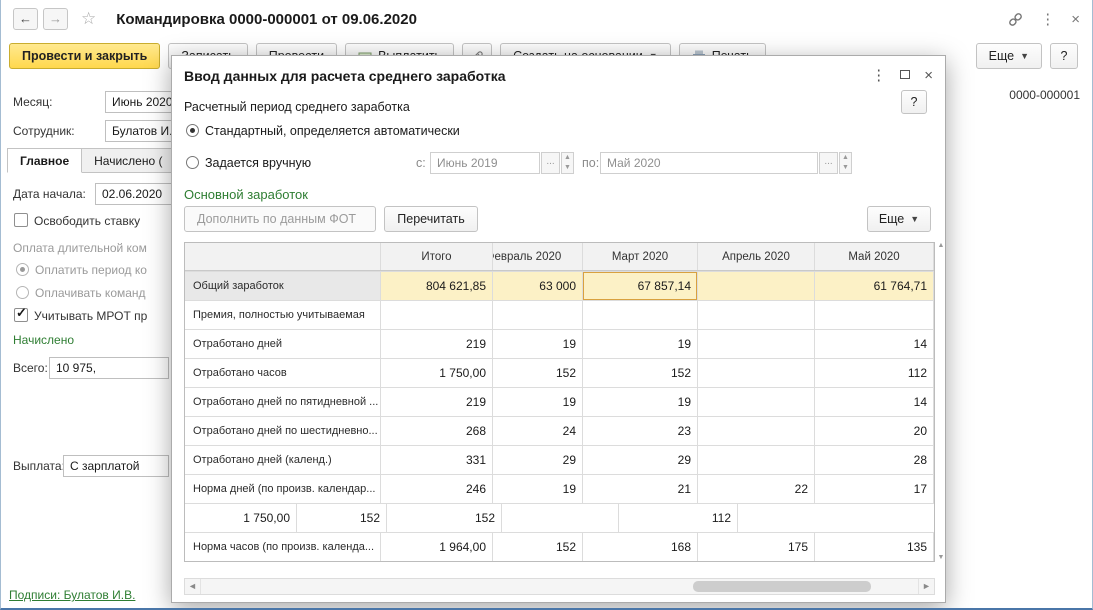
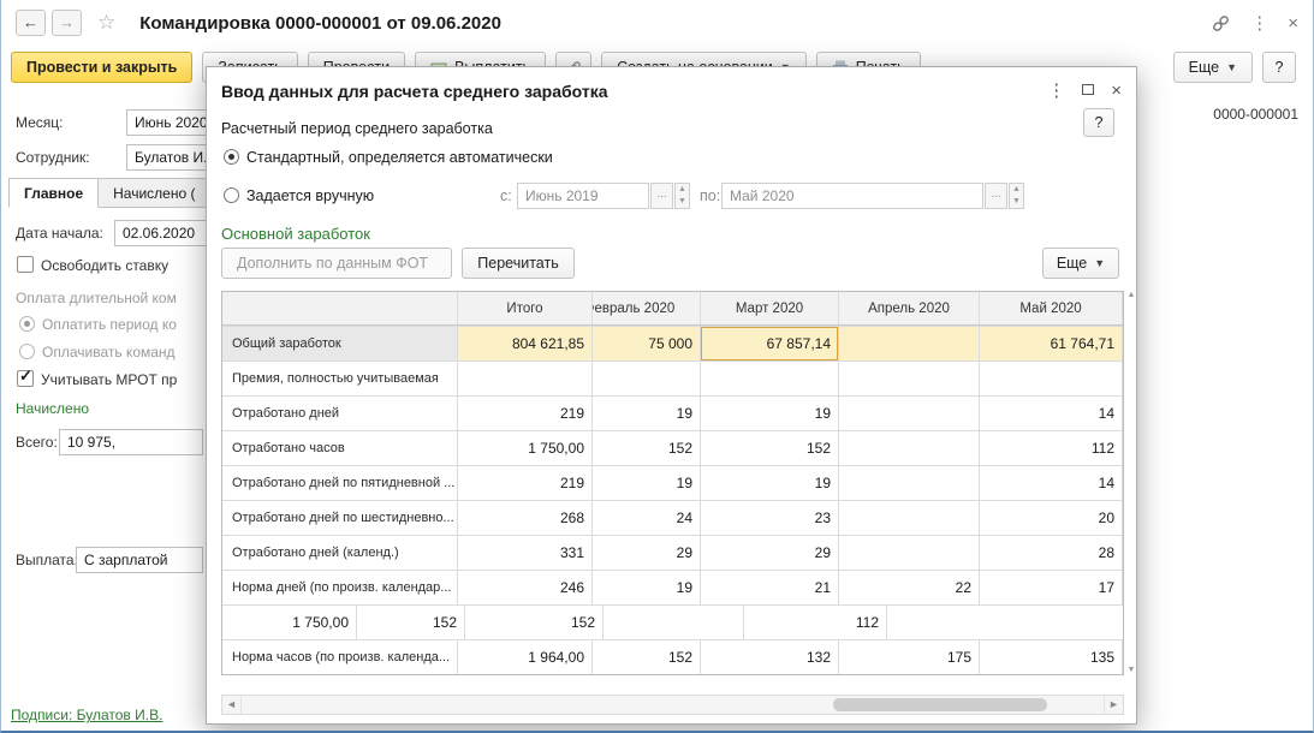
  ←
  →
  ☆
  Командировка 0000-000001 от 09.06.2020
  ⋮
  ×
  Провести и закрыть
  Еще
  ▼
  ?
  0000-000001
  Месяц:
  Июнь 2020
  Сотрудник:
  Булатов И
  Главное
  Начислено (
  Дата начала:
  02.06.2020
  Освободить ставку
  Оплата длительной ком
  Оплатить период ко
  Оплачивать команд
  ✓
  Учитывать МРОТ пр
  Начислено
  Всего:
  10 975,
  Выплата
  С зарплатой
  Подписи: Булатов И.В.
  Ввод данных для расчета среднего заработка
  ⋮
  ×
  Расчетный период среднего заработка
  ?
  Стандартный, определяется автоматически
  Задается вручную
  с:
  Июнь 2019
  ...
  по:
  Май 2020
  ...
  Основной заработок
  Дополнить по данным ФОТ
  Перечитать
  Еще
  ▼
  Итого
  евраль 2020
  Март 2020
  Апрель 2020
  Май 2020
  Общий заработок
  804 621,85
- 63 000
+ 75 000
  67 857,14
  61 764,71
  Премия, полностью учитываемая
  Отработано дней
  219
  19
  19
  14
  Отработано часов
  1 750,00
  152
  152
  112
  Отработано дней по пятидневной ...
  219
  19
  19
  14
  Отработано дней по шестидневно...
  268
  24
  23
  20
  Отработано дней (календ.)
  331
  29
  29
  28
  Норма дней (по произв. календар...
  246
  19
  21
  22
  17
  1 750,00
  152
  152
  112
  Норма часов (по произв. календа...
  1 964,00
  152
- 168
+ 132
  175
  135
  ◄
  ►
